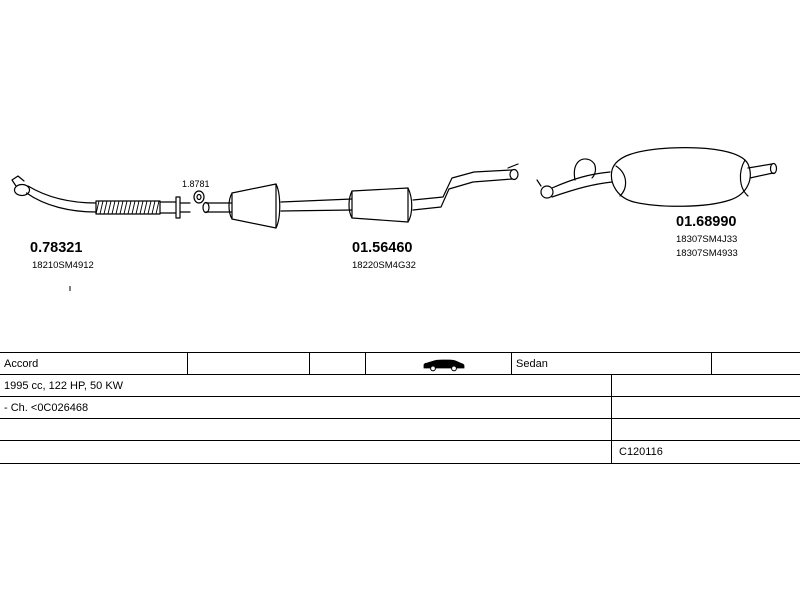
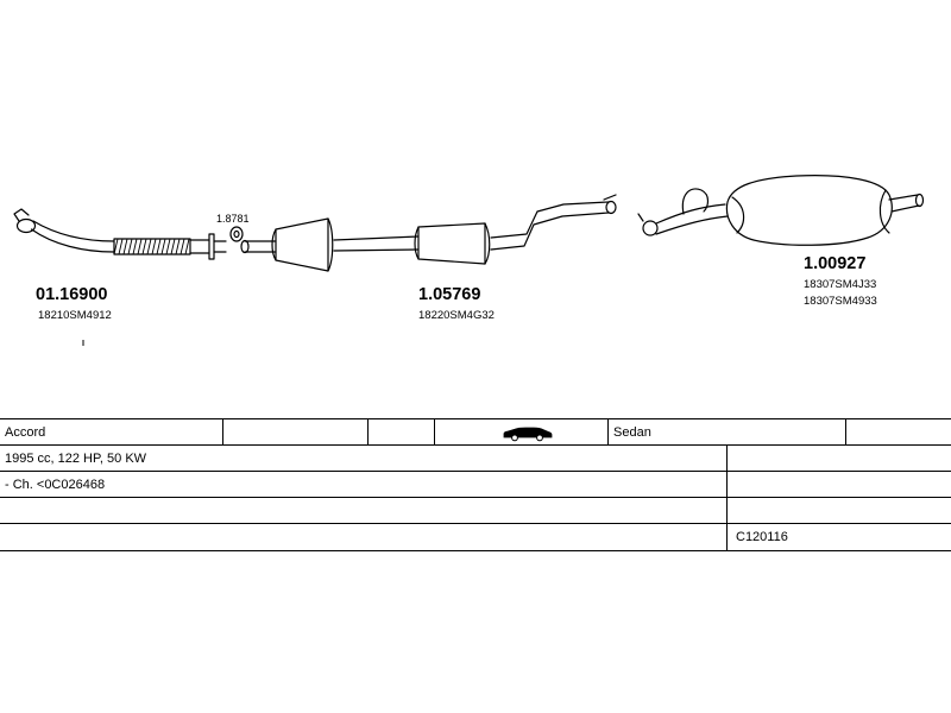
- 0.78321
+ 01.16900
  18210SM4912
  1.8781
- 01.56460
+ 1.05769
  18220SM4G32
- 01.68990
+ 1.00927
  18307SM4J33
  18307SM4933
  Accord
  Sedan
  1995 cc, 122 HP, 50 KW
  - Ch. <0C026468
  C120116
